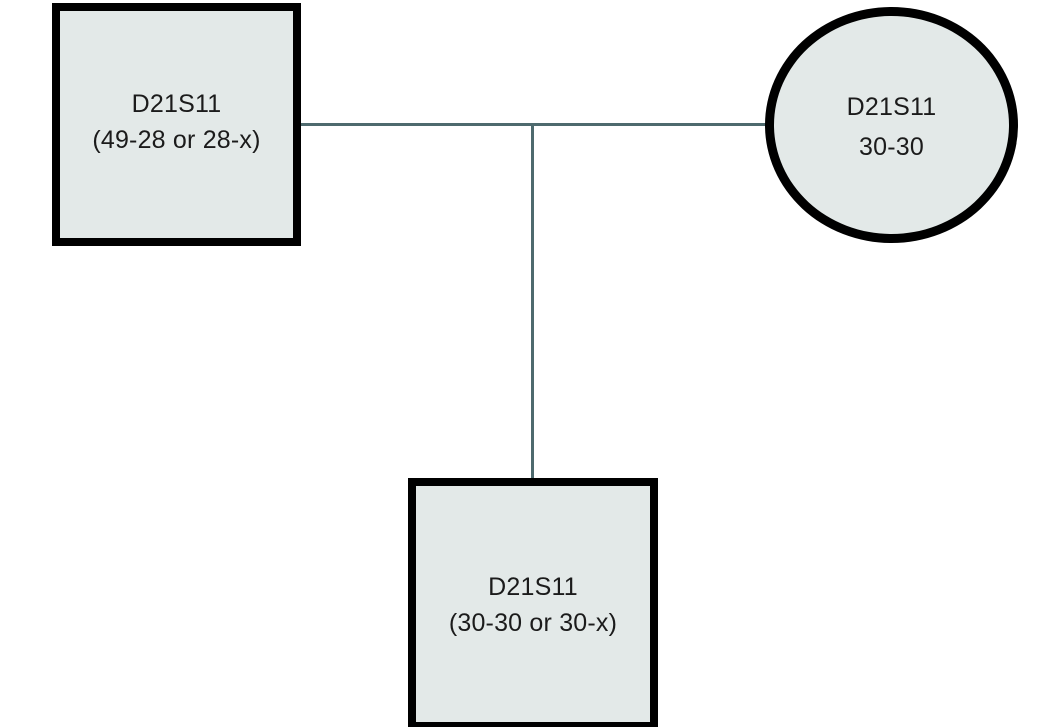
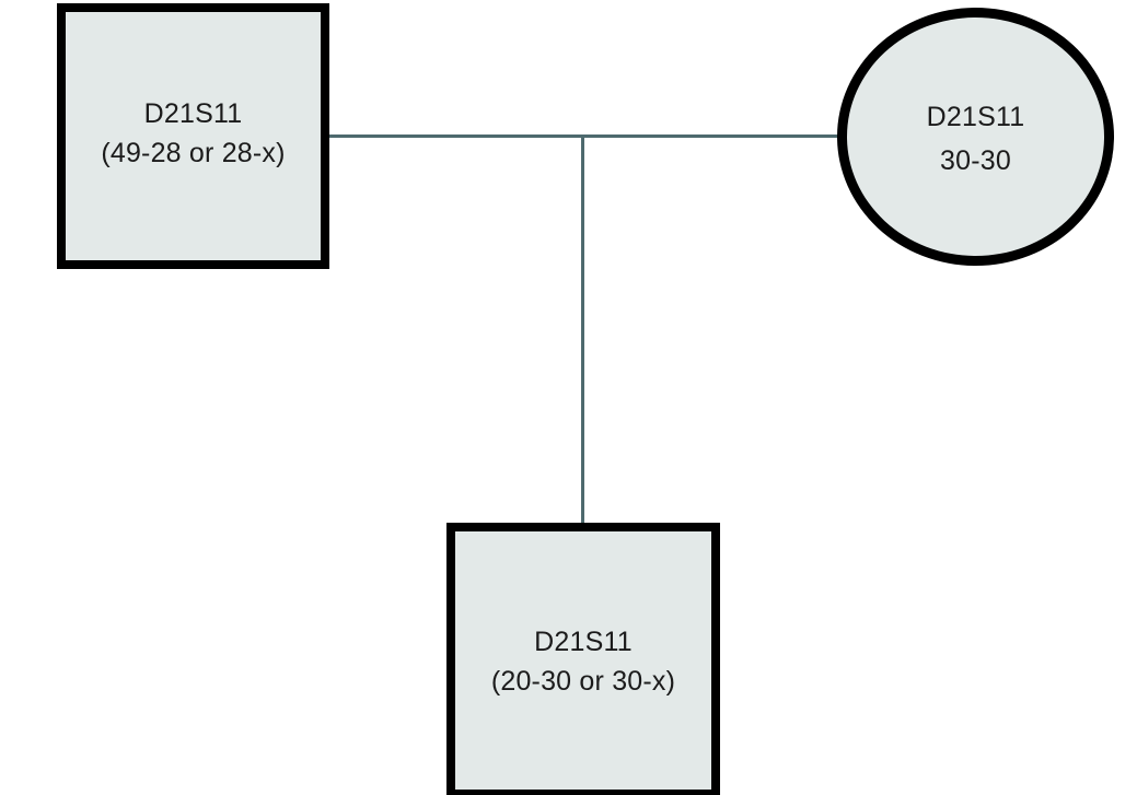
  D21S11
  (49-28 or 28-x)
  D21S11
  30-30
  D21S11
- (30-30 or 30-x)
+ (20-30 or 30-x)
